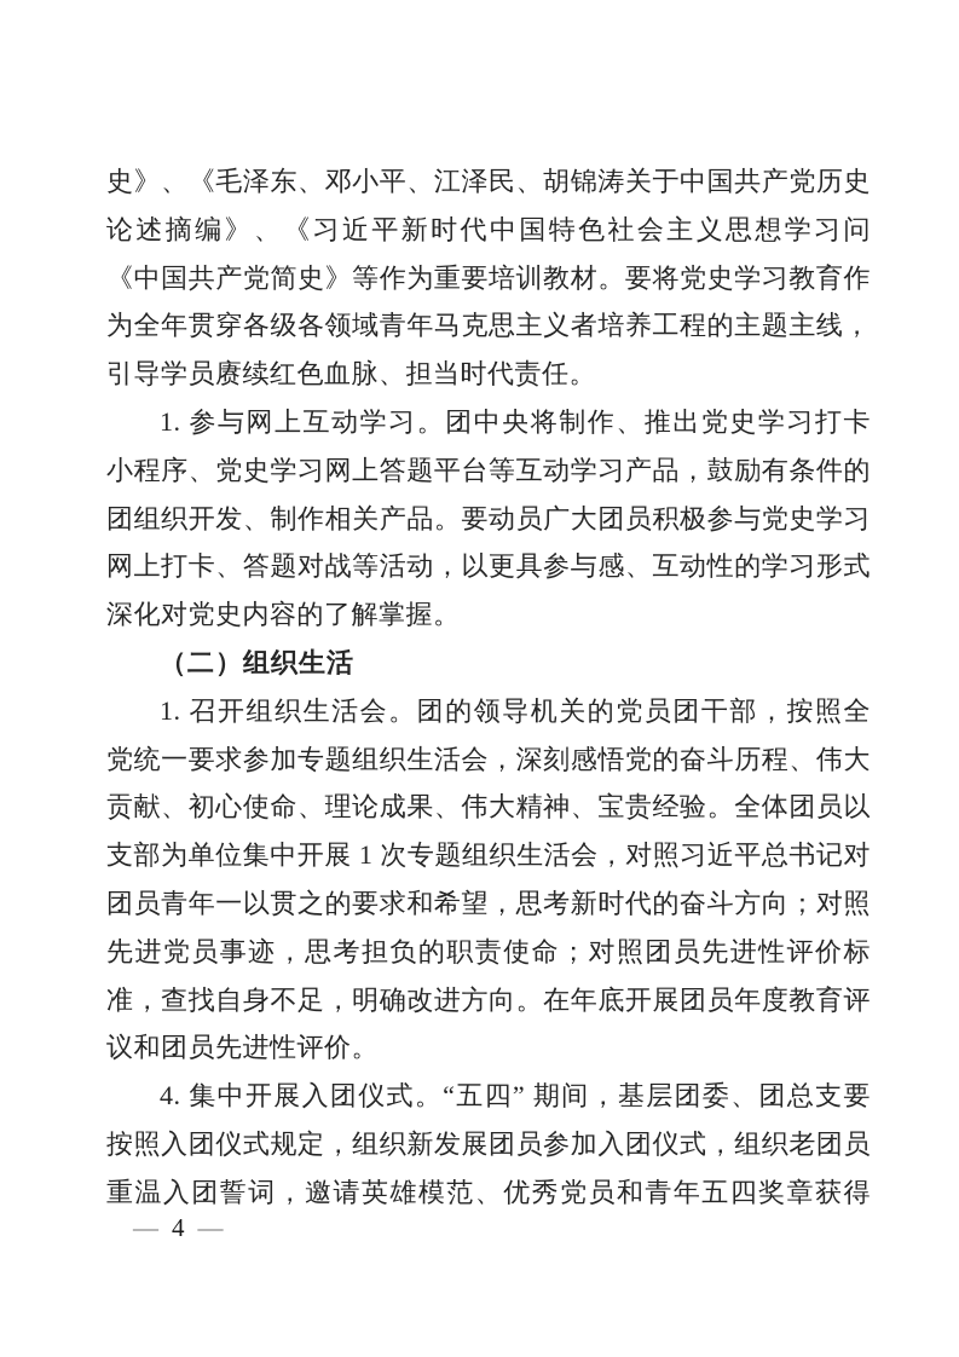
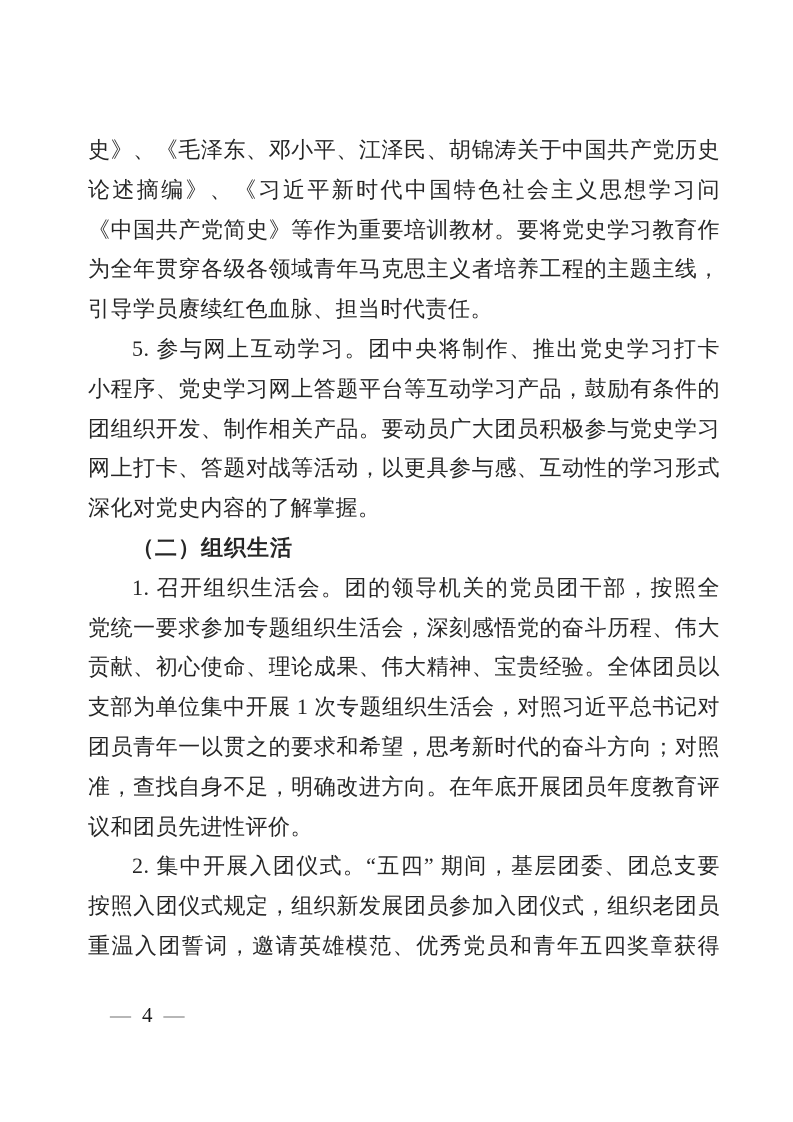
  史》、《毛泽东、邓小平、江泽民、胡锦涛关于中国共产党历史
  论述摘编》、《习近平新时代中国特色社会主义思想学习问
  《中国共产党简史》等作为重要培训教材。要将党史学习教育作
  为全年贯穿各级各领域青年马克思主义者培养工程的主题主线，
  引导学员赓续红色血脉、担当时代责任。
- 1. 参与网上互动学习。团中央将制作、推出党史学习打卡
+ 5. 参与网上互动学习。团中央将制作、推出党史学习打卡
  小程序、党史学习网上答题平台等互动学习产品，鼓励有条件的
  团组织开发、制作相关产品。要动员广大团员积极参与党史学习
  网上打卡、答题对战等活动，以更具参与感、互动性的学习形式
  深化对党史内容的了解掌握。
  （二）组织生活
  1. 召开组织生活会。团的领导机关的党员团干部，按照全
  党统一要求参加专题组织生活会，深刻感悟党的奋斗历程、伟大
  贡献、初心使命、理论成果、伟大精神、宝贵经验。全体团员以
  支部为单位集中开展 1 次专题组织生活会，对照习近平总书记对
  团员青年一以贯之的要求和希望，思考新时代的奋斗方向；对照
- 先进党员事迹，思考担负的职责使命；对照团员先进性评价标
  准，查找自身不足，明确改进方向。在年底开展团员年度教育评
  议和团员先进性评价。
- 4. 集中开展入团仪式。“五四” 期间，基层团委、团总支要
+ 2. 集中开展入团仪式。“五四” 期间，基层团委、团总支要
  按照入团仪式规定，组织新发展团员参加入团仪式，组织老团员
  重温入团誓词，邀请英雄模范、优秀党员和青年五四奖章获得
  — 4 —
